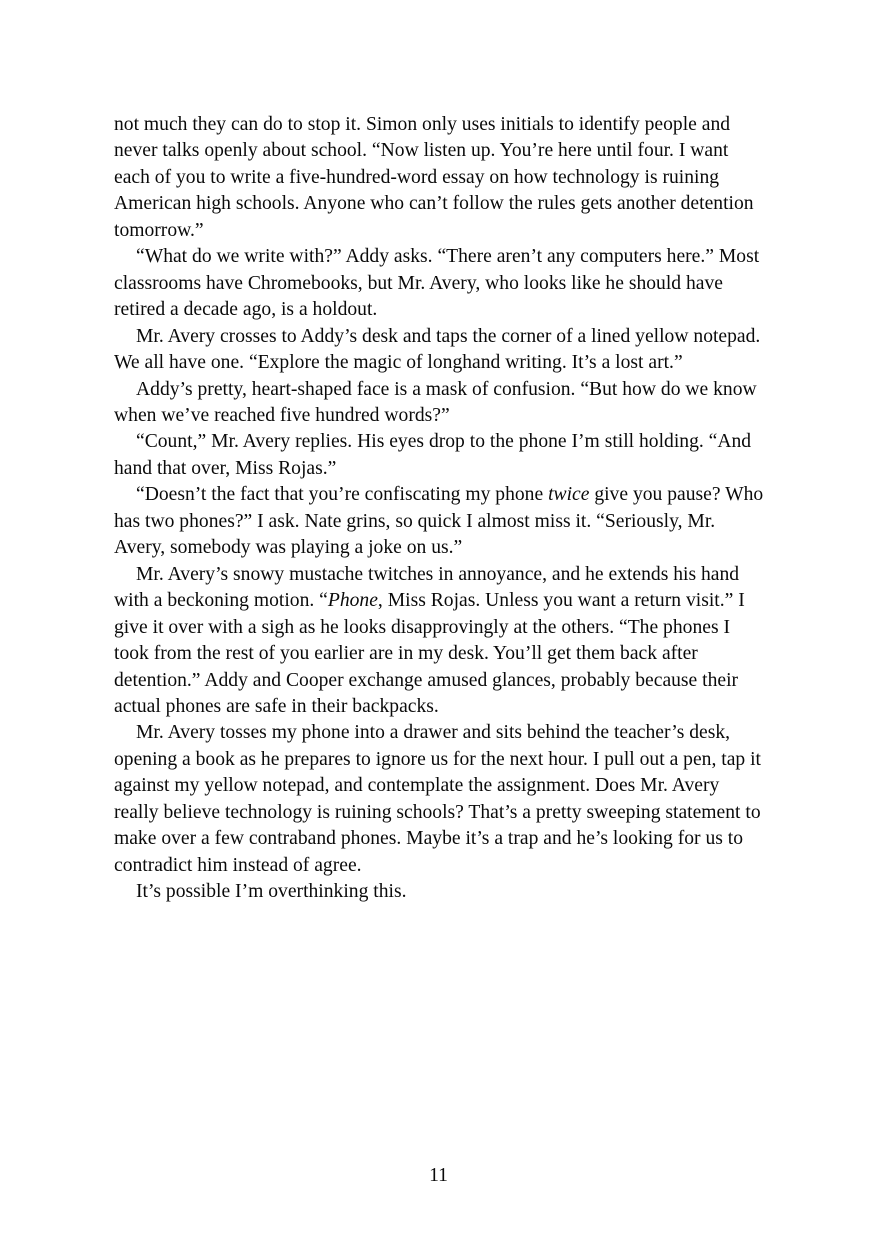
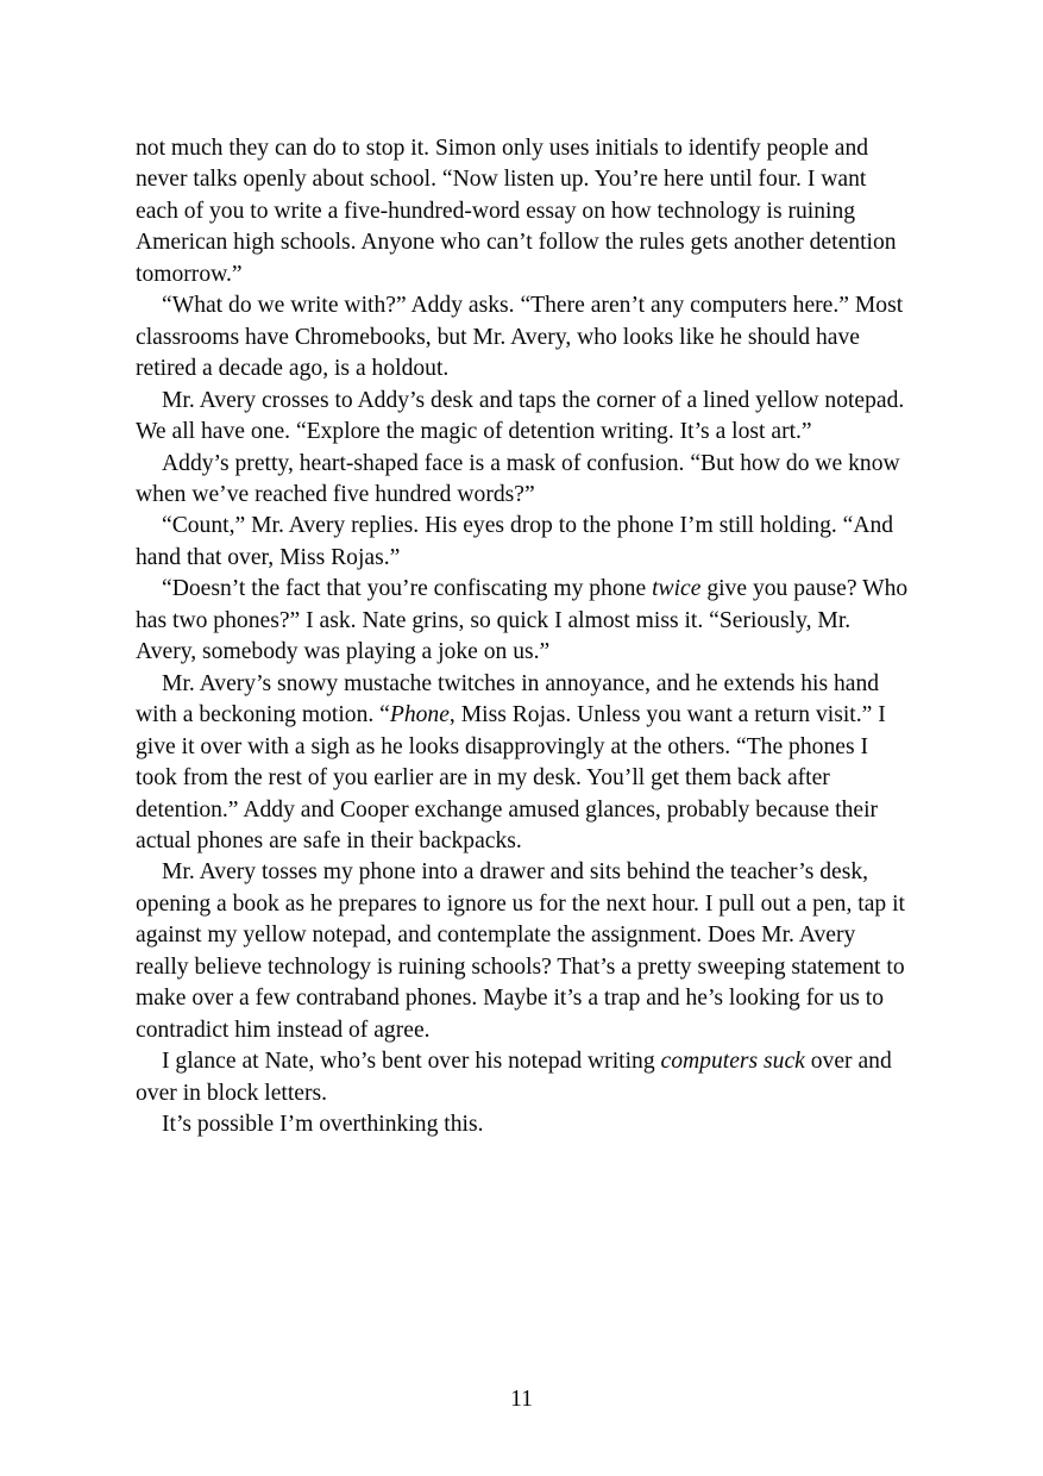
  not much they can do to stop it. Simon only uses initials to identify people and never talks openly about school. “Now listen up. You’re here until four. I want each of you to write a five-hundred-word essay on how technology is ruining American high schools. Anyone who can’t follow the rules gets another detention tomorrow.”
  “What do we write with?” Addy asks. “There aren’t any computers here.” Most classrooms have Chromebooks, but Mr. Avery, who looks like he should have retired a decade ago, is a holdout.
- Mr. Avery crosses to Addy’s desk and taps the corner of a lined yellow notepad. We all have one. “Explore the magic of longhand writing. It’s a lost art.”
+ Mr. Avery crosses to Addy’s desk and taps the corner of a lined yellow notepad. We all have one. “Explore the magic of detention writing. It’s a lost art.”
  Addy’s pretty, heart-shaped face is a mask of confusion. “But how do we know when we’ve reached five hundred words?”
  “Count,” Mr. Avery replies. His eyes drop to the phone I’m still holding. “And hand that over, Miss Rojas.”
  “Doesn’t the fact that you’re confiscating my phone twice give you pause? Who has two phones?” I ask. Nate grins, so quick I almost miss it. “Seriously, Mr. Avery, somebody was playing a joke on us.”
  Mr. Avery’s snowy mustache twitches in annoyance, and he extends his hand with a beckoning motion. “Phone, Miss Rojas. Unless you want a return visit.” I give it over with a sigh as he looks disapprovingly at the others. “The phones I took from the rest of you earlier are in my desk. You’ll get them back after detention.” Addy and Cooper exchange amused glances, probably because their actual phones are safe in their backpacks.
  Mr. Avery tosses my phone into a drawer and sits behind the teacher’s desk, opening a book as he prepares to ignore us for the next hour. I pull out a pen, tap it against my yellow notepad, and contemplate the assignment. Does Mr. Avery really believe technology is ruining schools? That’s a pretty sweeping statement to make over a few contraband phones. Maybe it’s a trap and he’s looking for us to contradict him instead of agree.
+ I glance at Nate, who’s bent over his notepad writing computers suck over and over in block letters.
  It’s possible I’m overthinking this.
  11
